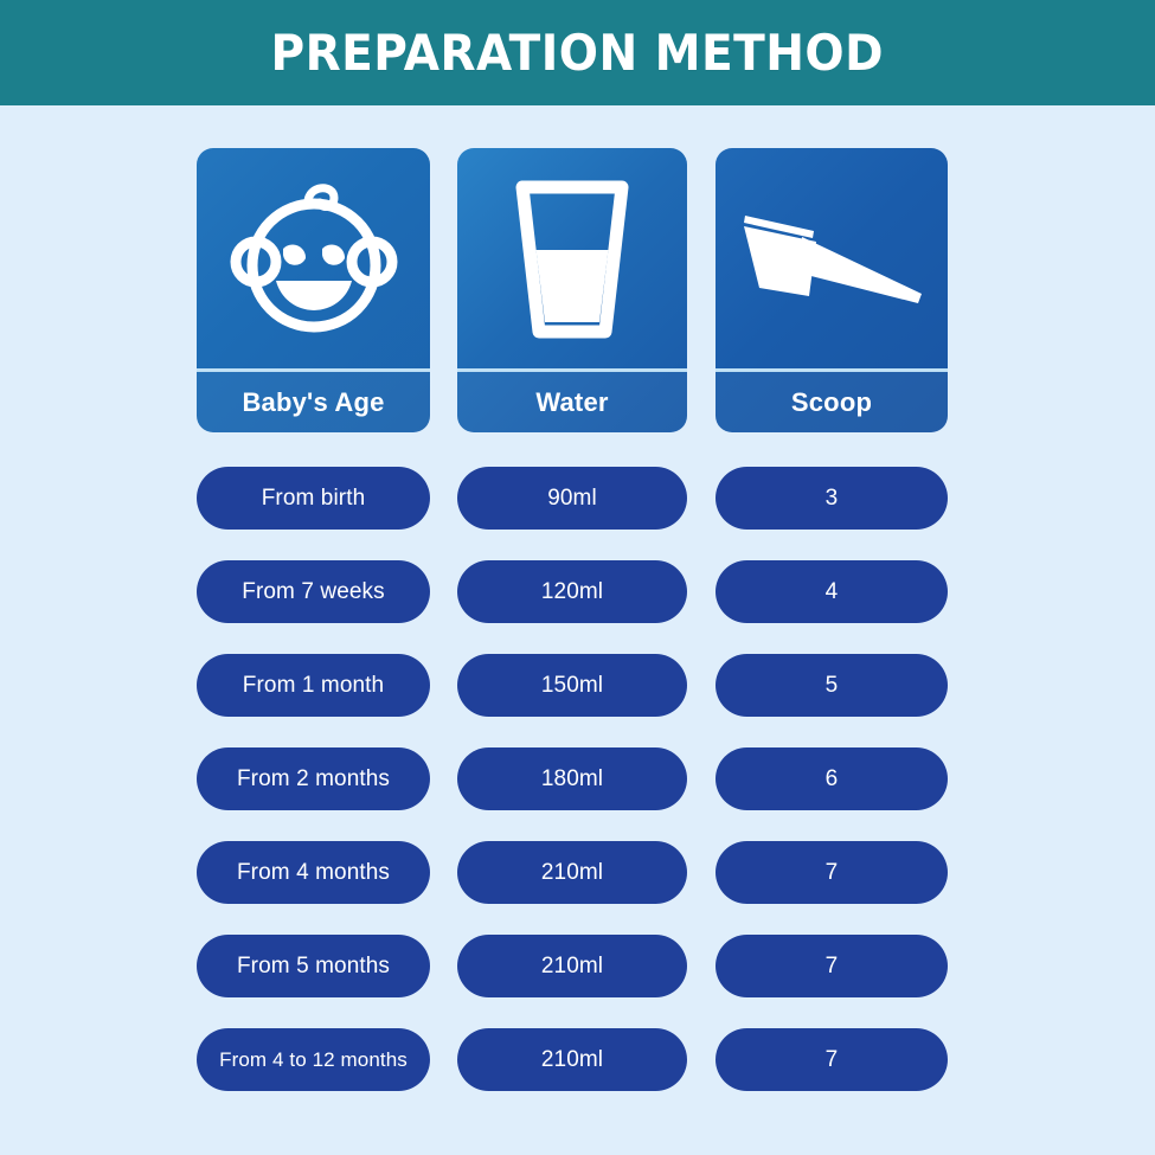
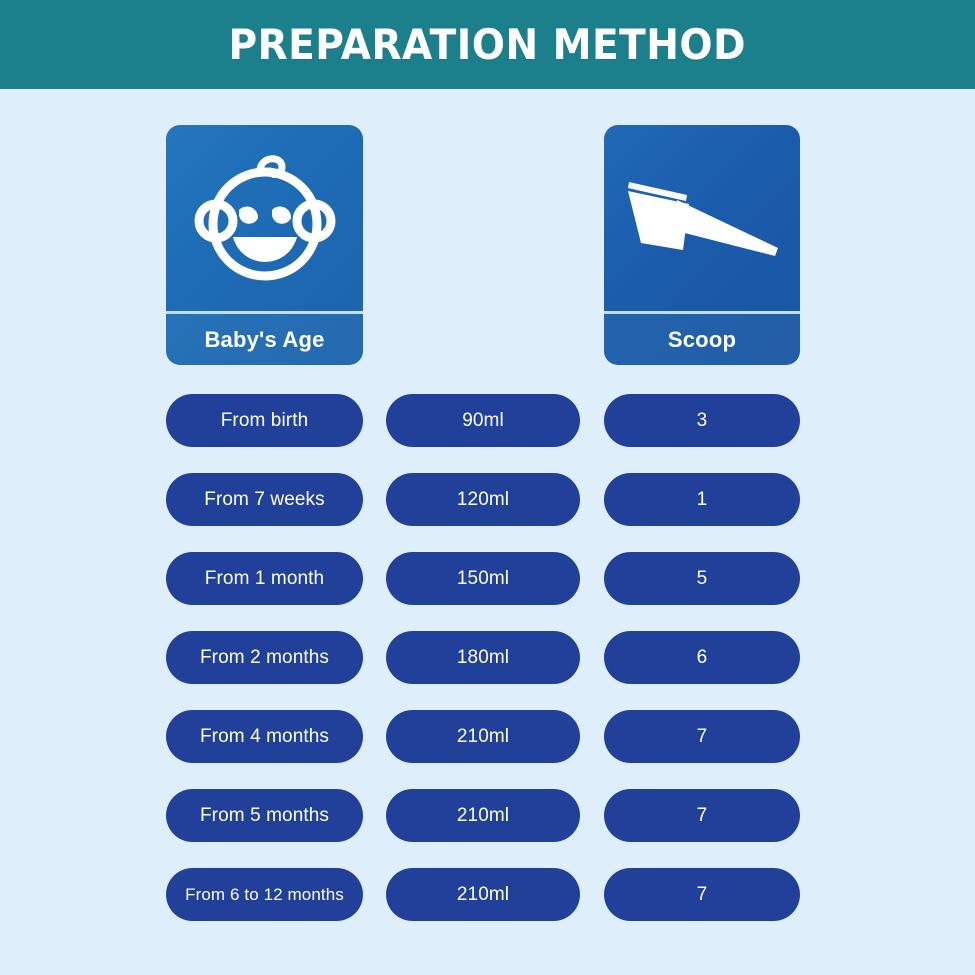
  PREPARATION METHOD
  Baby's Age
- Water
  Scoop
  From birth
  90ml
  3
  From 7 weeks
  120ml
- 4
+ 1
  From 1 month
  150ml
  5
  From 2 months
  180ml
  6
  From 4 months
  210ml
  7
  From 5 months
  210ml
  7
- From 4 to 12 months
+ From 6 to 12 months
  210ml
  7
